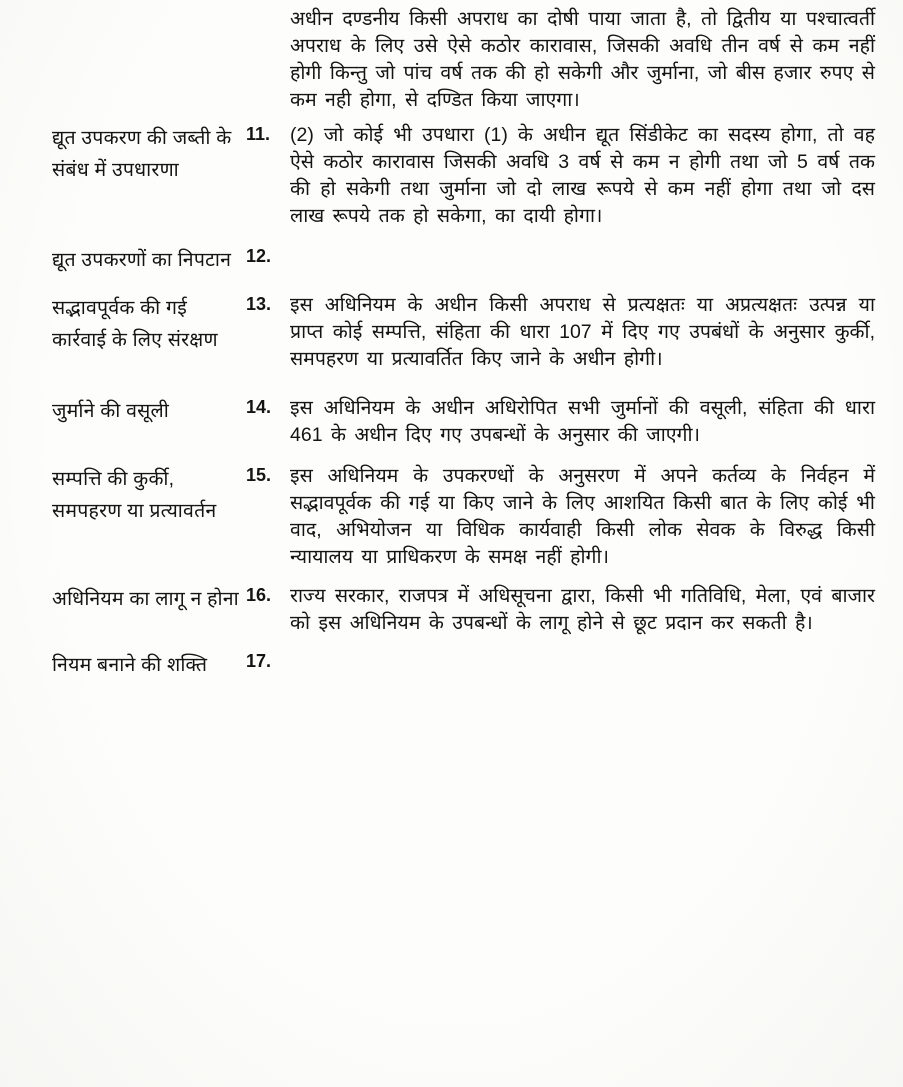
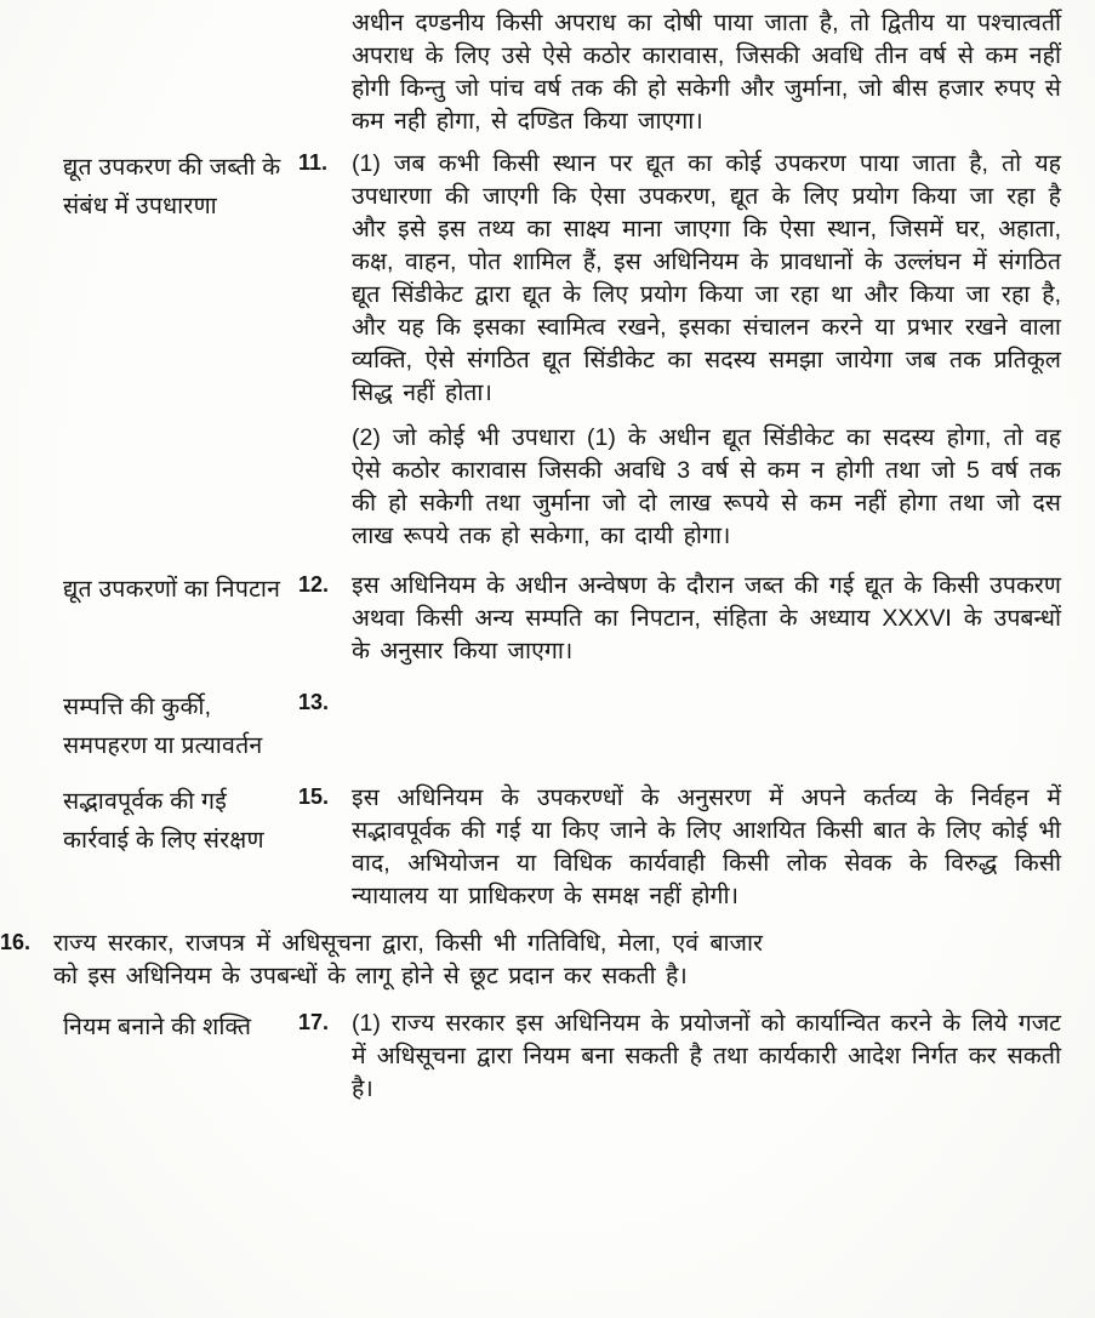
  अधीन दण्डनीय किसी अपराध का दोषी पाया जाता है, तो द्वितीय या पश्चात्वर्ती अपराध के लिए उसे ऐसे कठोर कारावास, जिसकी अवधि तीन वर्ष से कम नहीं होगी किन्तु जो पांच वर्ष तक की हो सकेगी और जुर्माना, जो बीस हजार रुपए से कम नही होगा, से दण्डित किया जाएगा।
  द्यूत उपकरण की जब्ती के संबंध में उपधारणा
  11.
+ (1) जब कभी किसी स्थान पर द्यूत का कोई उपकरण पाया जाता है, तो यह उपधारणा की जाएगी कि ऐसा उपकरण, द्यूत के लिए प्रयोग किया जा रहा है और इसे इस तथ्य का साक्ष्य माना जाएगा कि ऐसा स्थान, जिसमें घर, अहाता, कक्ष, वाहन, पोत शामिल हैं, इस अधिनियम के प्रावधानों के उल्लंघन में संगठित द्यूत सिंडीकेट द्वारा द्यूत के लिए प्रयोग किया जा रहा था और किया जा रहा है, और यह कि इसका स्वामित्व रखने, इसका संचालन करने या प्रभार रखने वाला व्यक्ति, ऐसे संगठित द्यूत सिंडीकेट का सदस्य समझा जायेगा जब तक प्रतिकूल सिद्ध नहीं होता।
  (2) जो कोई भी उपधारा (1) के अधीन द्यूत सिंडीकेट का सदस्य होगा, तो वह ऐसे कठोर कारावास जिसकी अवधि 3 वर्ष से कम न होगी तथा जो 5 वर्ष तक की हो सकेगी तथा जुर्माना जो दो लाख रूपये से कम नहीं होगा तथा जो दस लाख रूपये तक हो सकेगा, का दायी होगा।
  द्यूत उपकरणों का निपटान
  12.
+ इस अधिनियम के अधीन अन्वेषण के दौरान जब्त की गई द्यूत के किसी उपकरण अथवा किसी अन्य सम्पति का निपटान, संहिता के अध्याय XXXVI के उपबन्धों के अनुसार किया जाएगा।
- सद्भावपूर्वक की गई कार्रवाई के लिए संरक्षण
+ सम्पत्ति की कुर्की, समपहरण या प्रत्यावर्तन
  13.
- इस अधिनियम के अधीन किसी अपराध से प्रत्यक्षतः या अप्रत्यक्षतः उत्पन्न या प्राप्त कोई सम्पत्ति, संहिता की धारा 107 में दिए गए उपबंधों के अनुसार कुर्की, समपहरण या प्रत्यावर्तित किए जाने के अधीन होगी।
- जुर्माने की वसूली
- 14.
- इस अधिनियम के अधीन अधिरोपित सभी जुर्मानों की वसूली, संहिता की धारा 461 के अधीन दिए गए उपबन्धों के अनुसार की जाएगी।
- सम्पत्ति की कुर्की, समपहरण या प्रत्यावर्तन
+ सद्भावपूर्वक की गई कार्रवाई के लिए संरक्षण
  15.
  इस अधिनियम के उपकरण्धों के अनुसरण में अपने कर्तव्य के निर्वहन में सद्भावपूर्वक की गई या किए जाने के लिए आशयित किसी बात के लिए कोई भी वाद, अभियोजन या विधिक कार्यवाही किसी लोक सेवक के विरुद्ध किसी न्यायालय या प्राधिकरण के समक्ष नहीं होगी।
- अधिनियम का लागू न होना
  16.
  राज्य सरकार, राजपत्र में अधिसूचना द्वारा, किसी भी गतिविधि, मेला, एवं बाजार को इस अधिनियम के उपबन्धों के लागू होने से छूट प्रदान कर सकती है।
  नियम बनाने की शक्ति
  17.
+ (1) राज्य सरकार इस अधिनियम के प्रयोजनों को कार्यान्वित करने के लिये गजट में अधिसूचना द्वारा नियम बना सकती है तथा कार्यकारी आदेश निर्गत कर सकती है।
